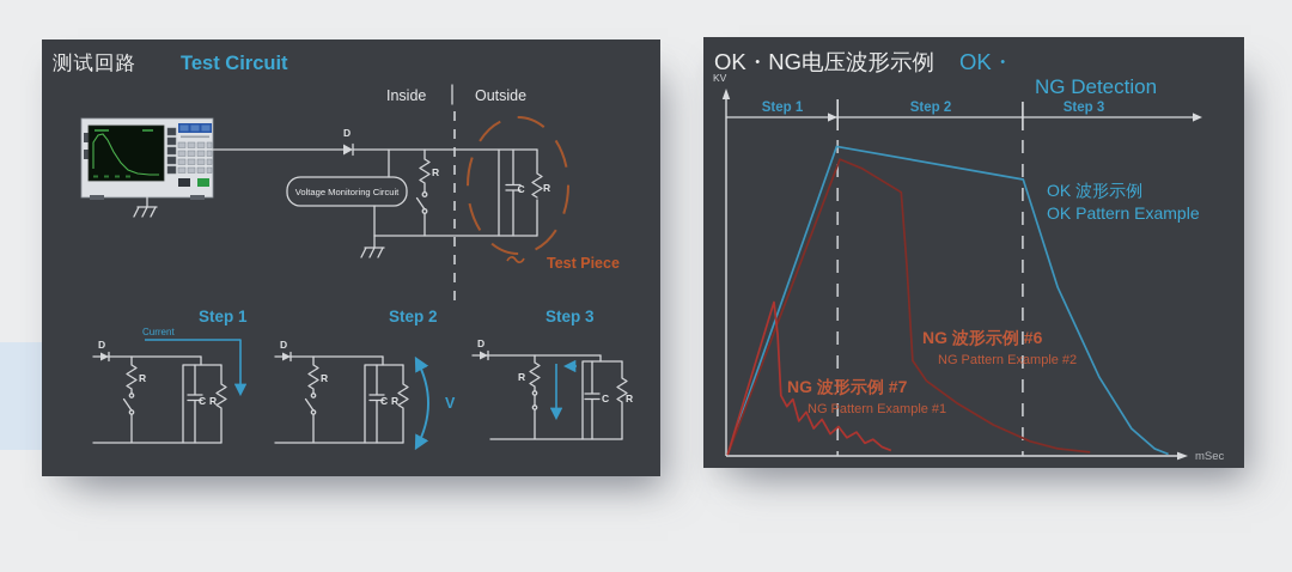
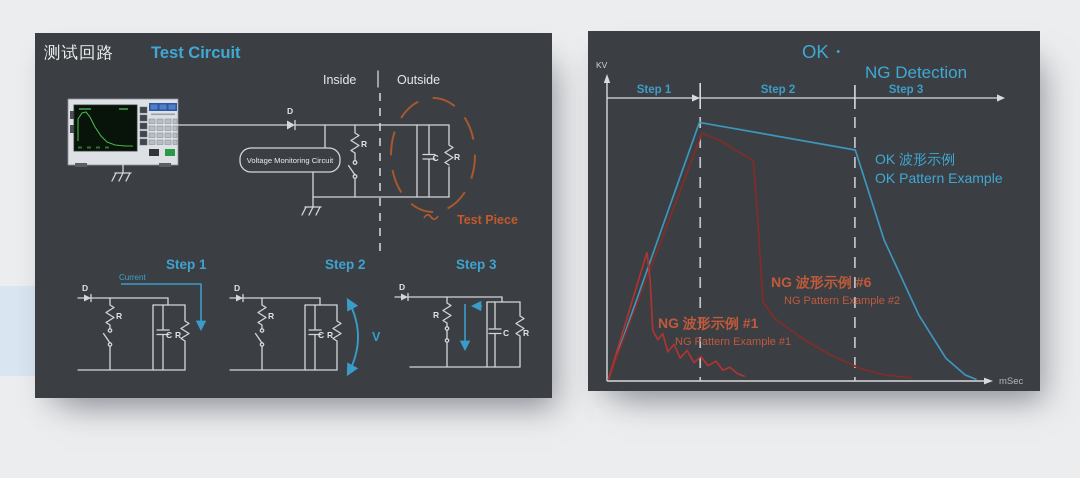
  测试回路
  Test Circuit
  Inside
  Outside
  D
  Voltage Monitoring Circuit
  R
  R
  C
  Test Piece
  Step 1
  Current
  D
  R
  C
  R
  Step 2
  D
  R
  C
  R
  V
  Step 3
  D
  R
  C
  R
- OK・NG电压波形示例
  OK・
  NG Detection
  KV
  mSec
  Step 1
  Step 2
  Step 3
  OK 波形示例
  OK Pattern Example
  NG 波形示例 #6
  NG Pattern Example #2
- NG 波形示例 #7
+ NG 波形示例 #1
  NG Pattern Example #1
